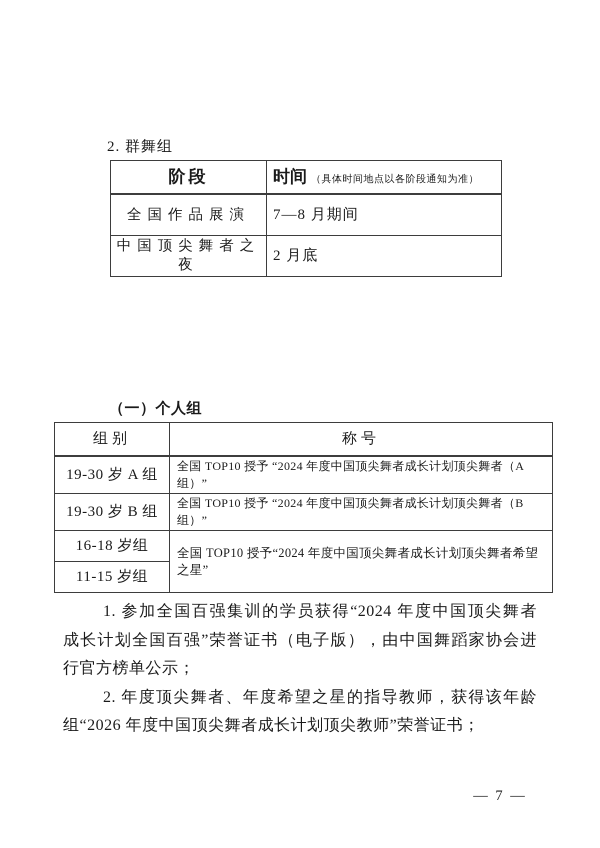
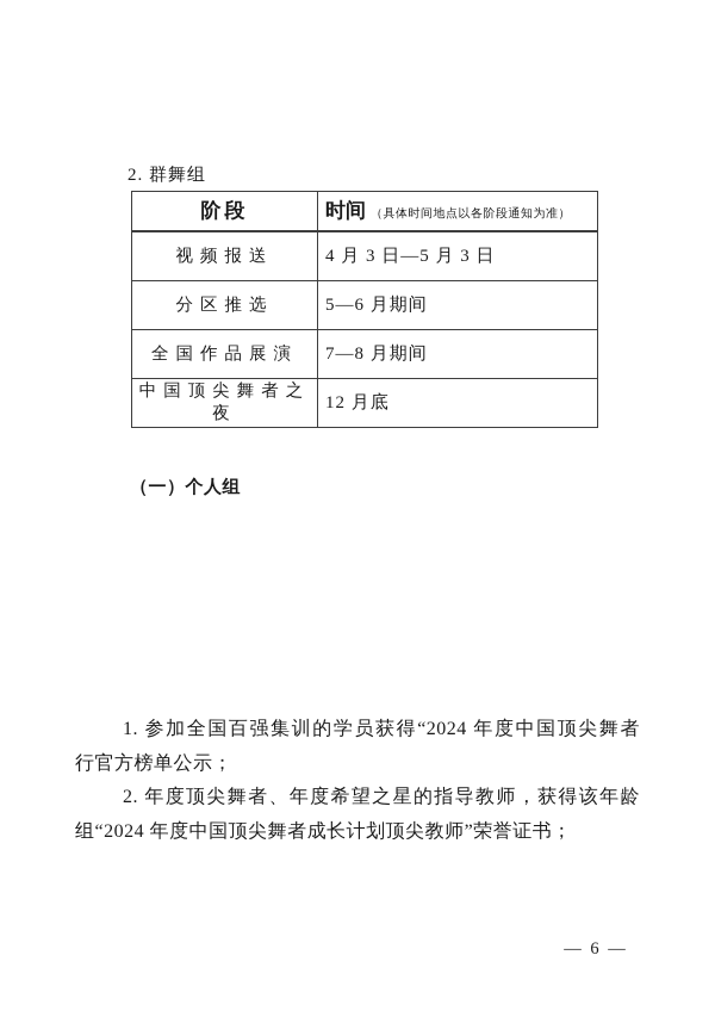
  2. 群舞组
  阶段	时间 （具体时间地点以各阶段通知为准）
+ 视频报送	4 月 3 日—5 月 3 日
+ 分区推选	5—6 月期间
  全国作品展演	7—8 月期间
- 中国顶尖舞者之夜	2 月底
+ 中国顶尖舞者之夜	12 月底
  （一）个人组
- 组别	称号
- 19-30 岁 A 组	全国 TOP10 授予 “2024 年度中国顶尖舞者成长计划顶尖舞者（A 组）”
- 19-30 岁 B 组	全国 TOP10 授予 “2024 年度中国顶尖舞者成长计划顶尖舞者（B 组）”
- 16-18 岁组	全国 TOP10 授予“2024 年度中国顶尖舞者成长计划顶尖舞者希望之星”
- 11-15 岁组
  1. 参加全国百强集训的学员获得“2024 年度中国顶尖舞者
- 成长计划全国百强”荣誉证书（电子版），由中国舞蹈家协会进
  行官方榜单公示；
  2. 年度顶尖舞者、年度希望之星的指导教师，获得该年龄
- 组“2026 年度中国顶尖舞者成长计划顶尖教师”荣誉证书；
+ 组“2024 年度中国顶尖舞者成长计划顶尖教师”荣誉证书；
- — 7 —
+ — 6 —
